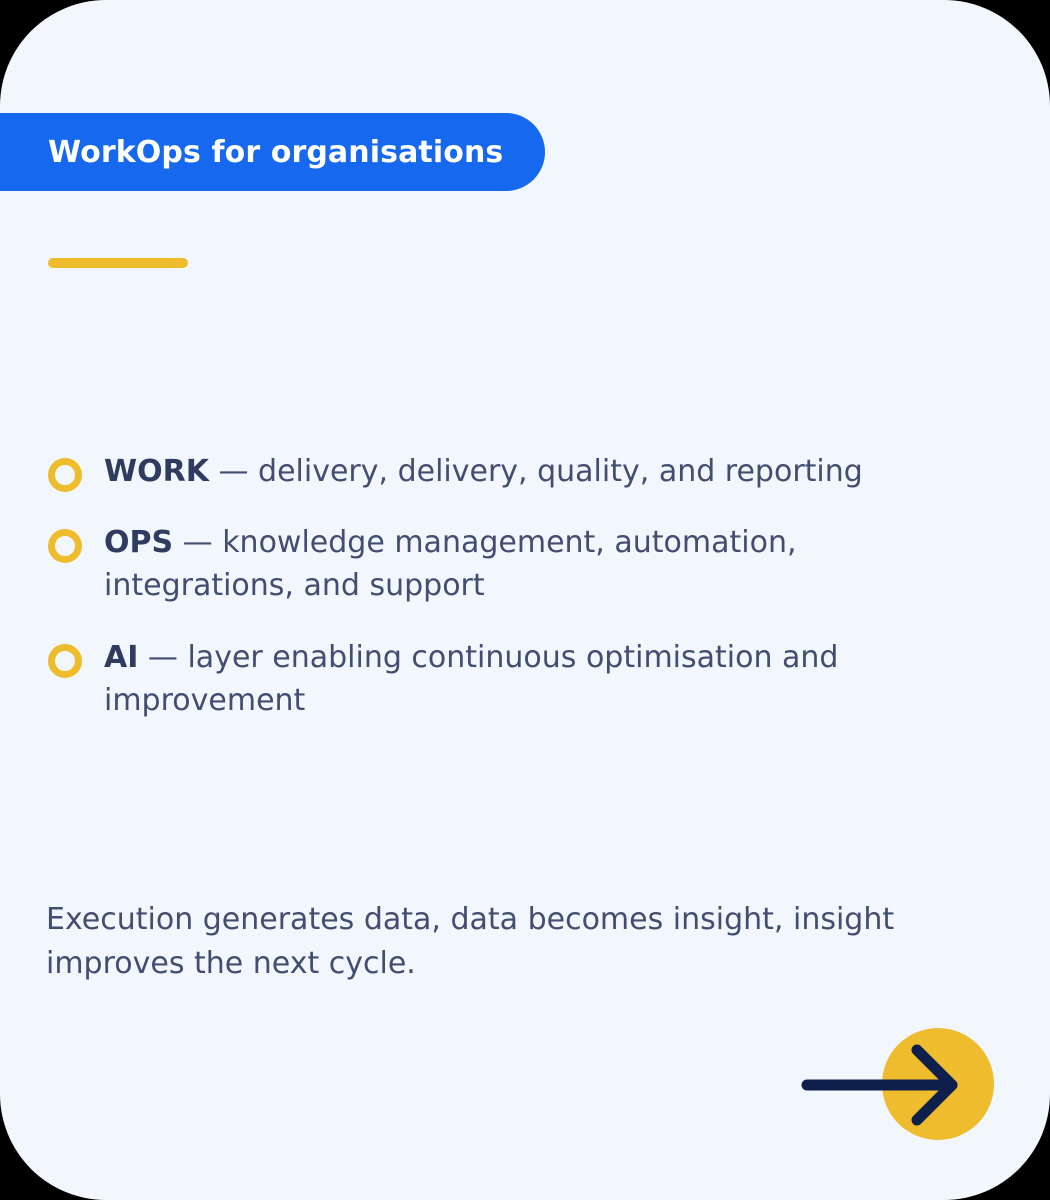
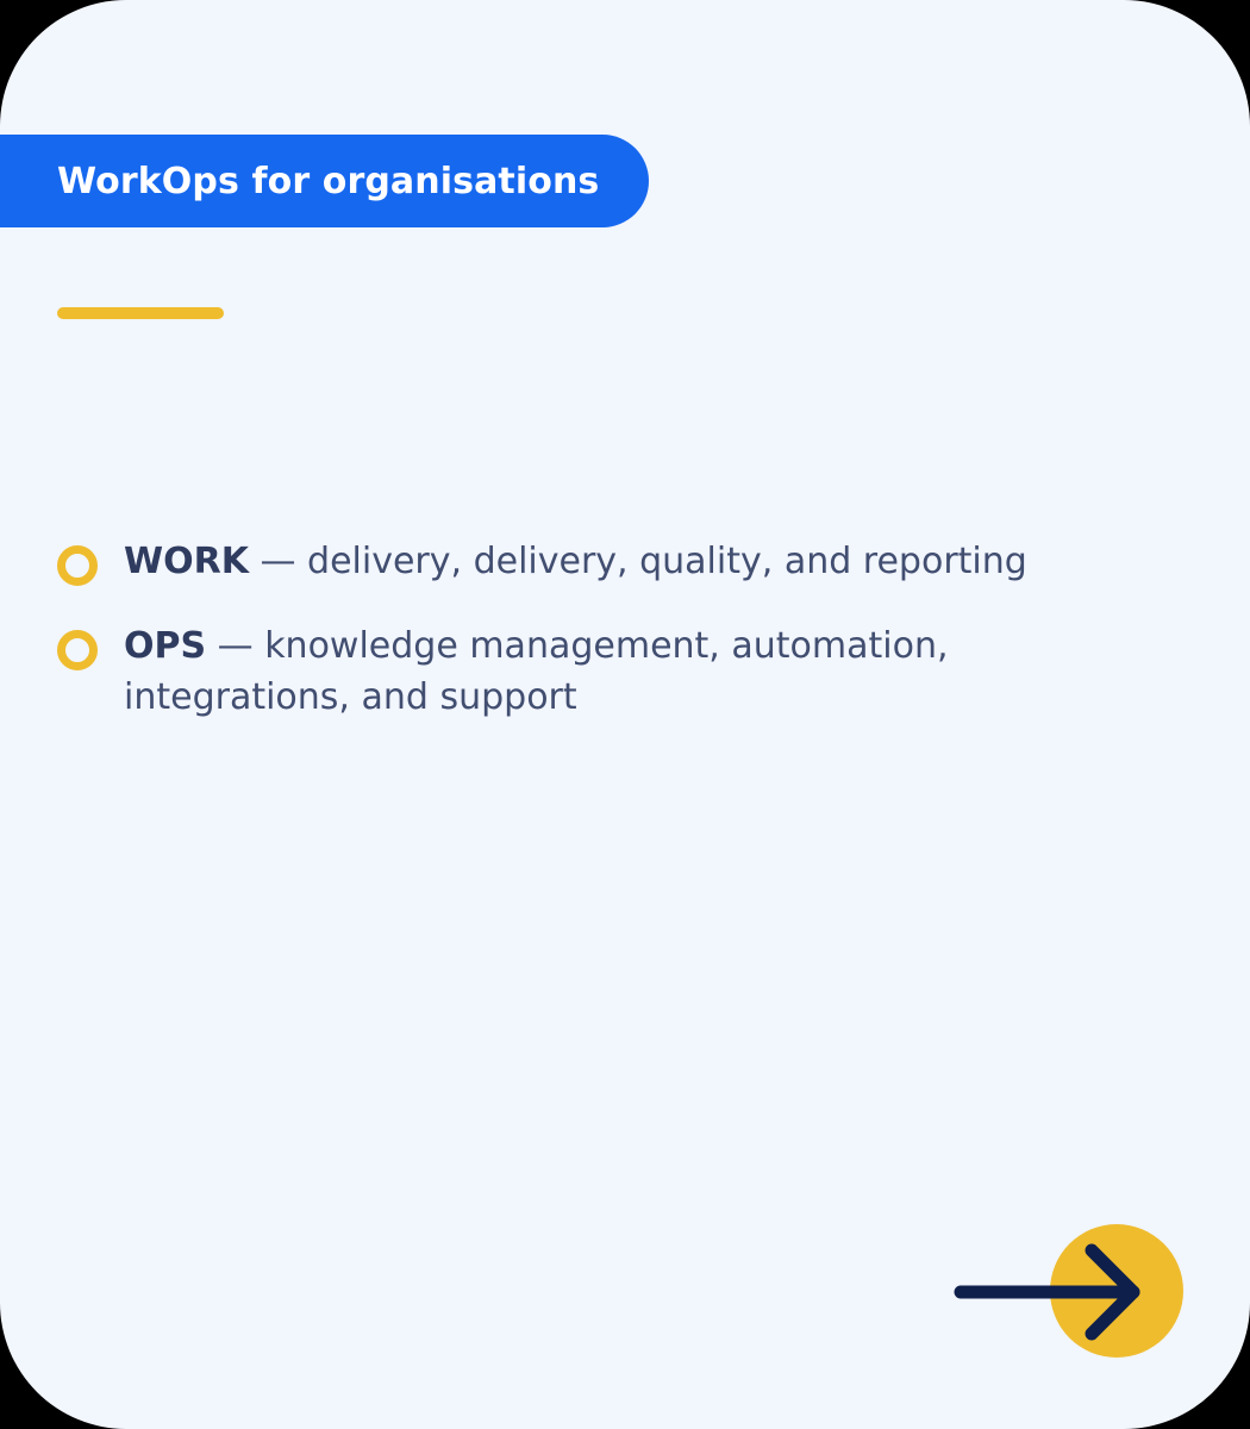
  WorkOps for organisations
  WORK — delivery, delivery, quality, and reporting
  OPS — knowledge management, automation, integrations, and support
- AI — layer enabling continuous optimisation and improvement
- Execution generates data, data becomes insight, insight improves the next cycle.
